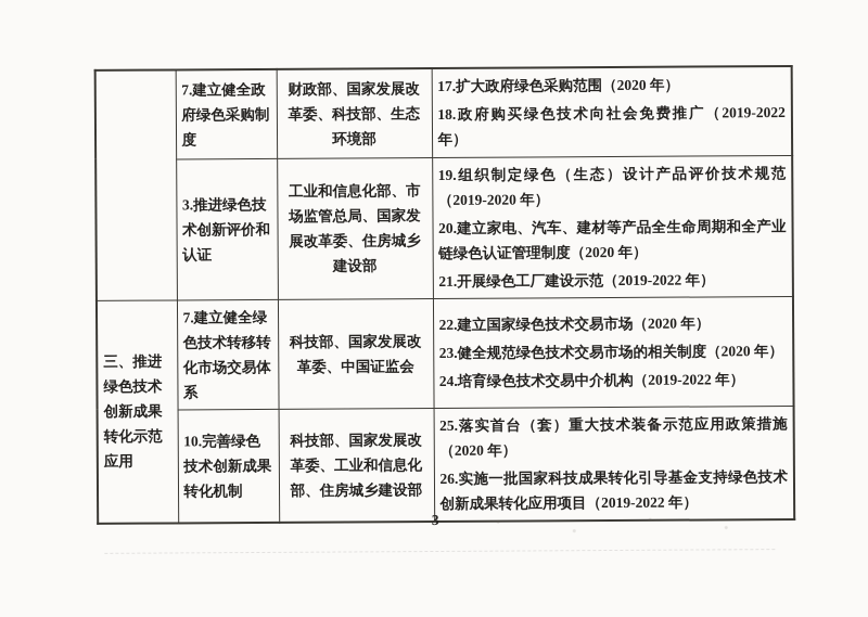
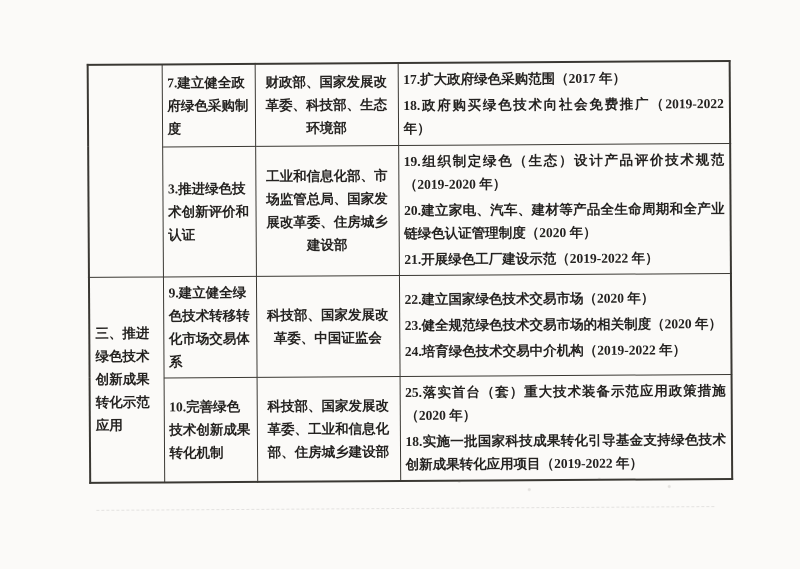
- 	7.建立健全政府绿色采购制度	财政部、国家发展改革委、科技部、生态环境部	17.扩大政府绿色采购范围（2020 年） 18.政府购买绿色技术向社会免费推广（2019-2022 年）
+ 	7.建立健全政府绿色采购制度	财政部、国家发展改革委、科技部、生态环境部	17.扩大政府绿色采购范围（2017 年） 18.政府购买绿色技术向社会免费推广（2019-2022 年）
  3.推进绿色技术创新评价和认证	工业和信息化部、市场监管总局、国家发展改革委、住房城乡建设部	19.组织制定绿色（生态）设计产品评价技术规范（2019-2020 年） 20.建立家电、汽车、建材等产品全生命周期和全产业链绿色认证管理制度（2020 年） 21.开展绿色工厂建设示范（2019-2022 年）
- 三、推进绿色技术创新成果转化示范应用	7.建立健全绿色技术转移转化市场交易体系	科技部、国家发展改革委、中国证监会	22.建立国家绿色技术交易市场（2020 年） 23.健全规范绿色技术交易市场的相关制度（2020 年） 24.培育绿色技术交易中介机构（2019-2022 年）
+ 三、推进绿色技术创新成果转化示范应用	9.建立健全绿色技术转移转化市场交易体系	科技部、国家发展改革委、中国证监会	22.建立国家绿色技术交易市场（2020 年） 23.健全规范绿色技术交易市场的相关制度（2020 年） 24.培育绿色技术交易中介机构（2019-2022 年）
- 10.完善绿色技术创新成果转化机制	科技部、国家发展改革委、工业和信息化部、住房城乡建设部	25.落实首台（套）重大技术装备示范应用政策措施（2020 年） 26.实施一批国家科技成果转化引导基金支持绿色技术创新成果转化应用项目（2019-2022 年）
+ 10.完善绿色技术创新成果转化机制	科技部、国家发展改革委、工业和信息化部、住房城乡建设部	25.落实首台（套）重大技术装备示范应用政策措施（2020 年） 18.实施一批国家科技成果转化引导基金支持绿色技术创新成果转化应用项目（2019-2022 年）
- 3
